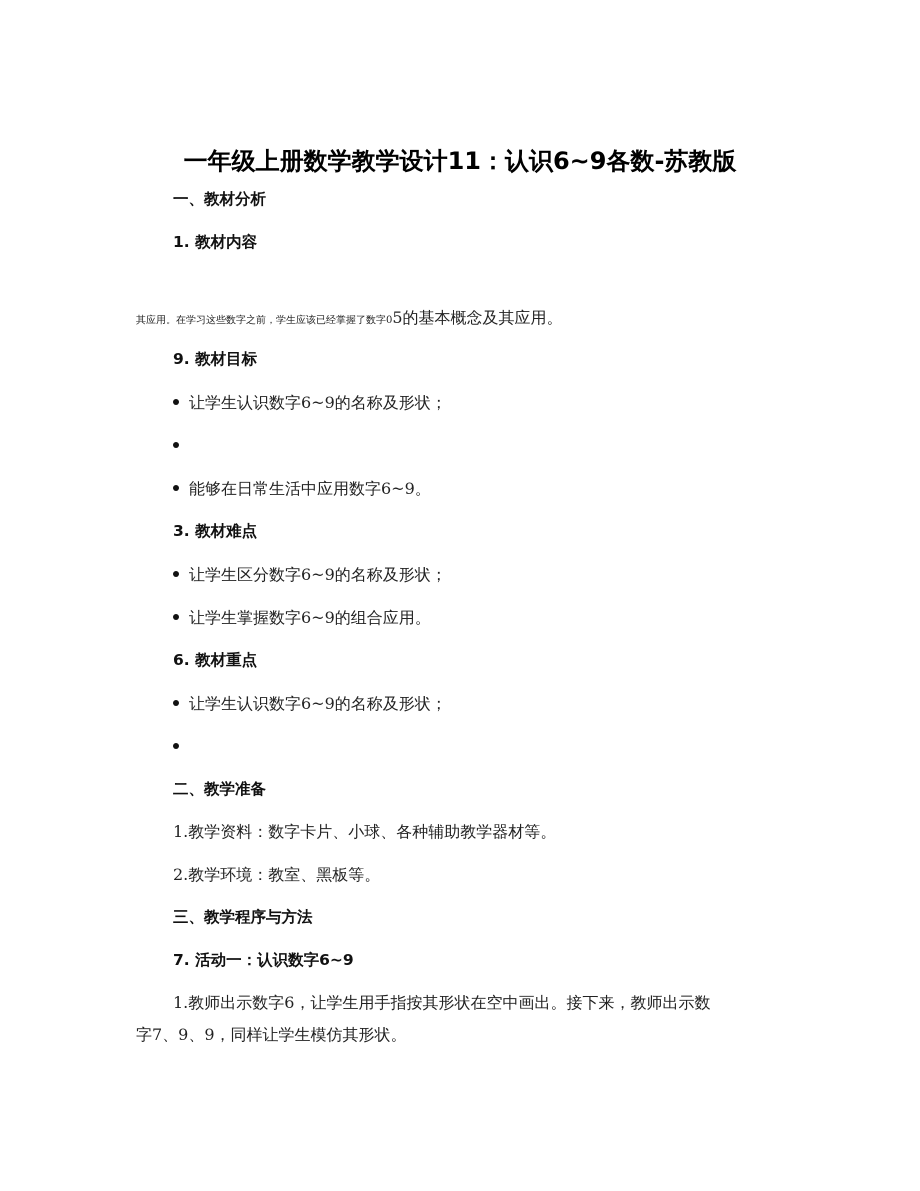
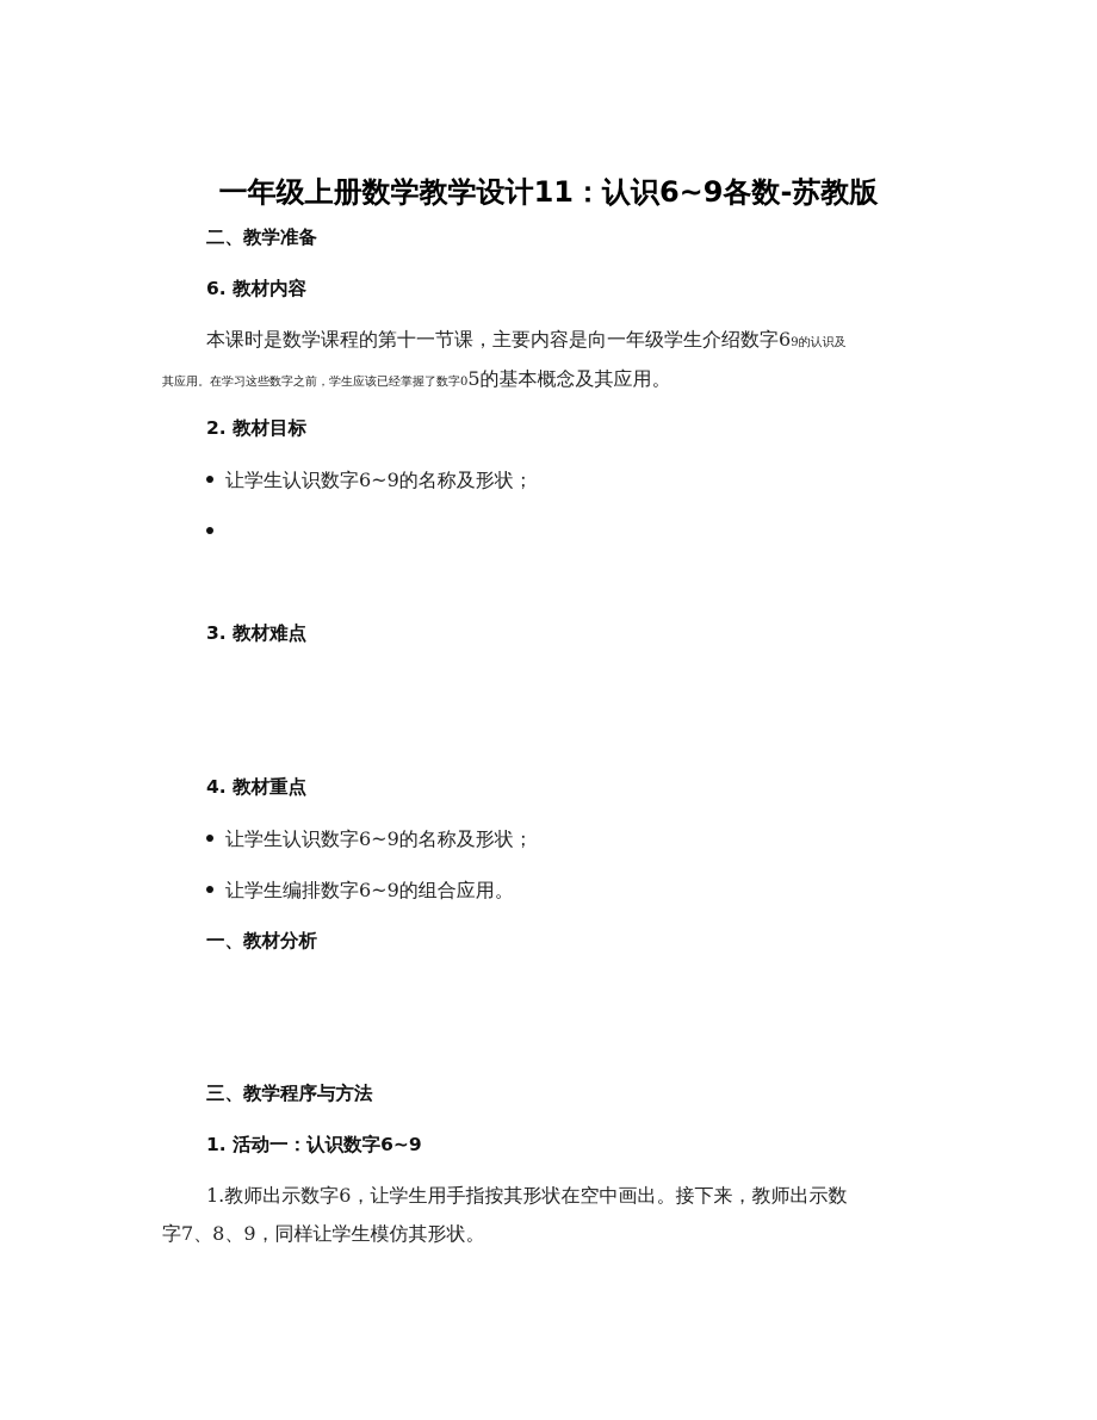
  一年级上册数学教学设计11：认识6~9各数-苏教版
- 一、教材分析
+ 二、教学准备
- 1. 教材内容
+ 6. 教材内容
+ 本课时是数学课程的第十一节课，主要内容是向一年级学生介绍数字69的认识及
  其应用。在学习这些数字之前，学生应该已经掌握了数字05的基本概念及其应用。
- 9. 教材目标
+ 2. 教材目标
  让学生认识数字6~9的名称及形状；
- 能够在日常生活中应用数字6~9。
  3. 教材难点
- 让学生区分数字6~9的名称及形状；
- 让学生掌握数字6~9的组合应用。
- 6. 教材重点
+ 4. 教材重点
  让学生认识数字6~9的名称及形状；
+ 让学生编排数字6~9的组合应用。
- 二、教学准备
+ 一、教材分析
- 1.教学资料：数字卡片、小球、各种辅助教学器材等。
- 2.教学环境：教室、黑板等。
  三、教学程序与方法
- 7. 活动一：认识数字6~9
+ 1. 活动一：认识数字6~9
  1.教师出示数字6，让学生用手指按其形状在空中画出。接下来，教师出示数
- 字7、9、9，同样让学生模仿其形状。
+ 字7、8、9，同样让学生模仿其形状。
